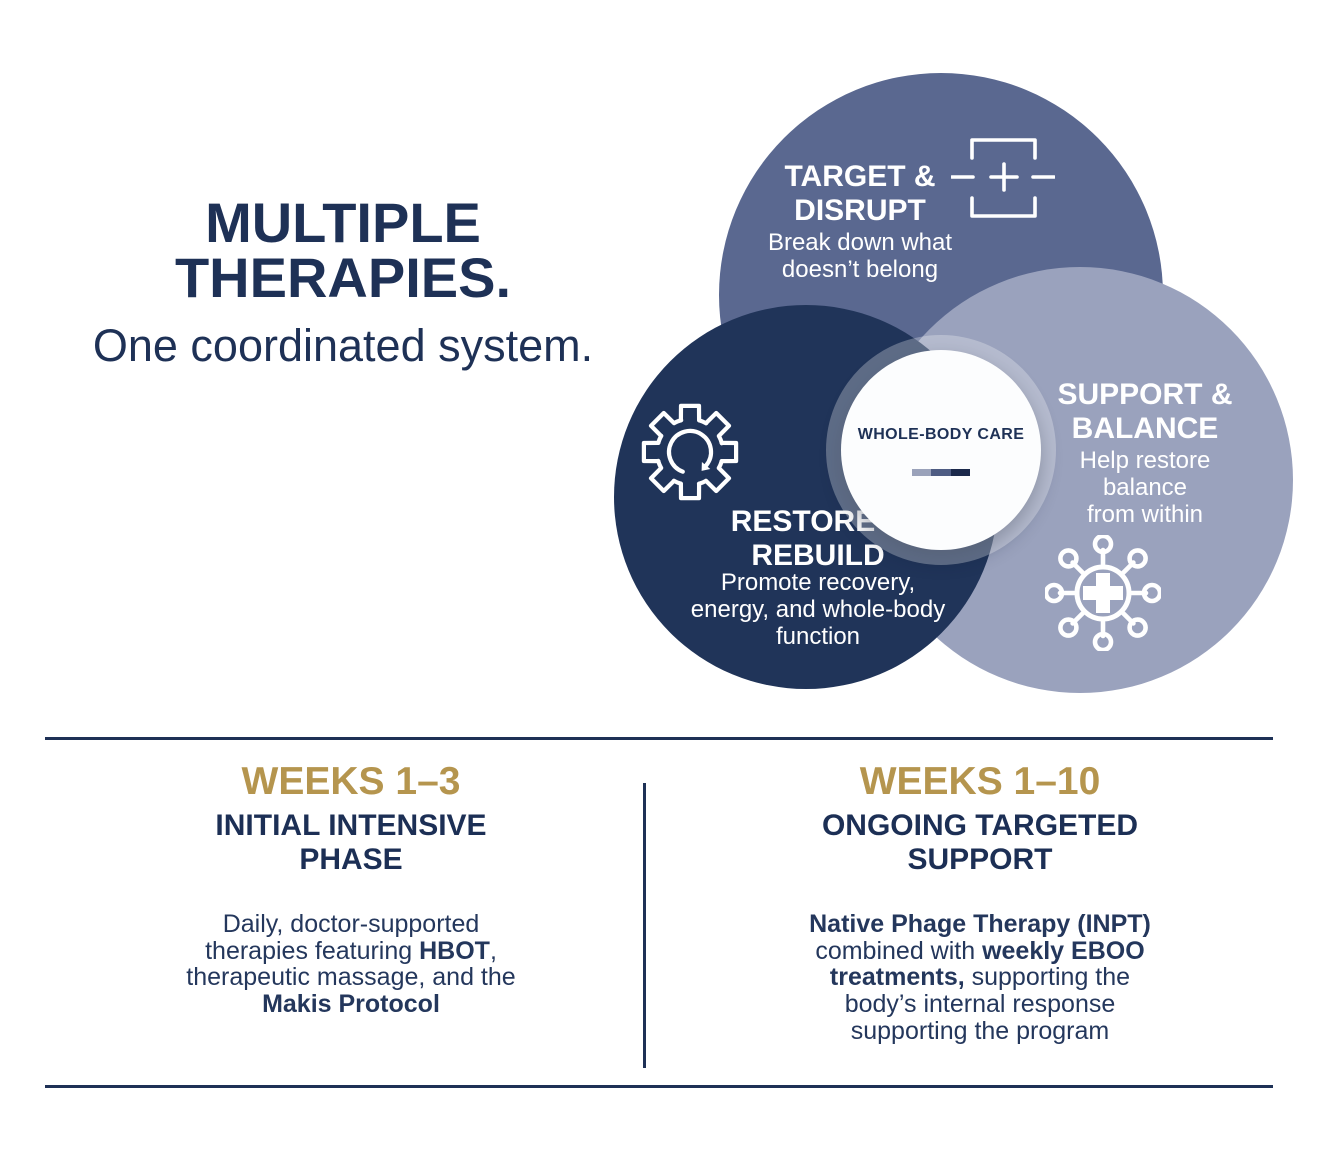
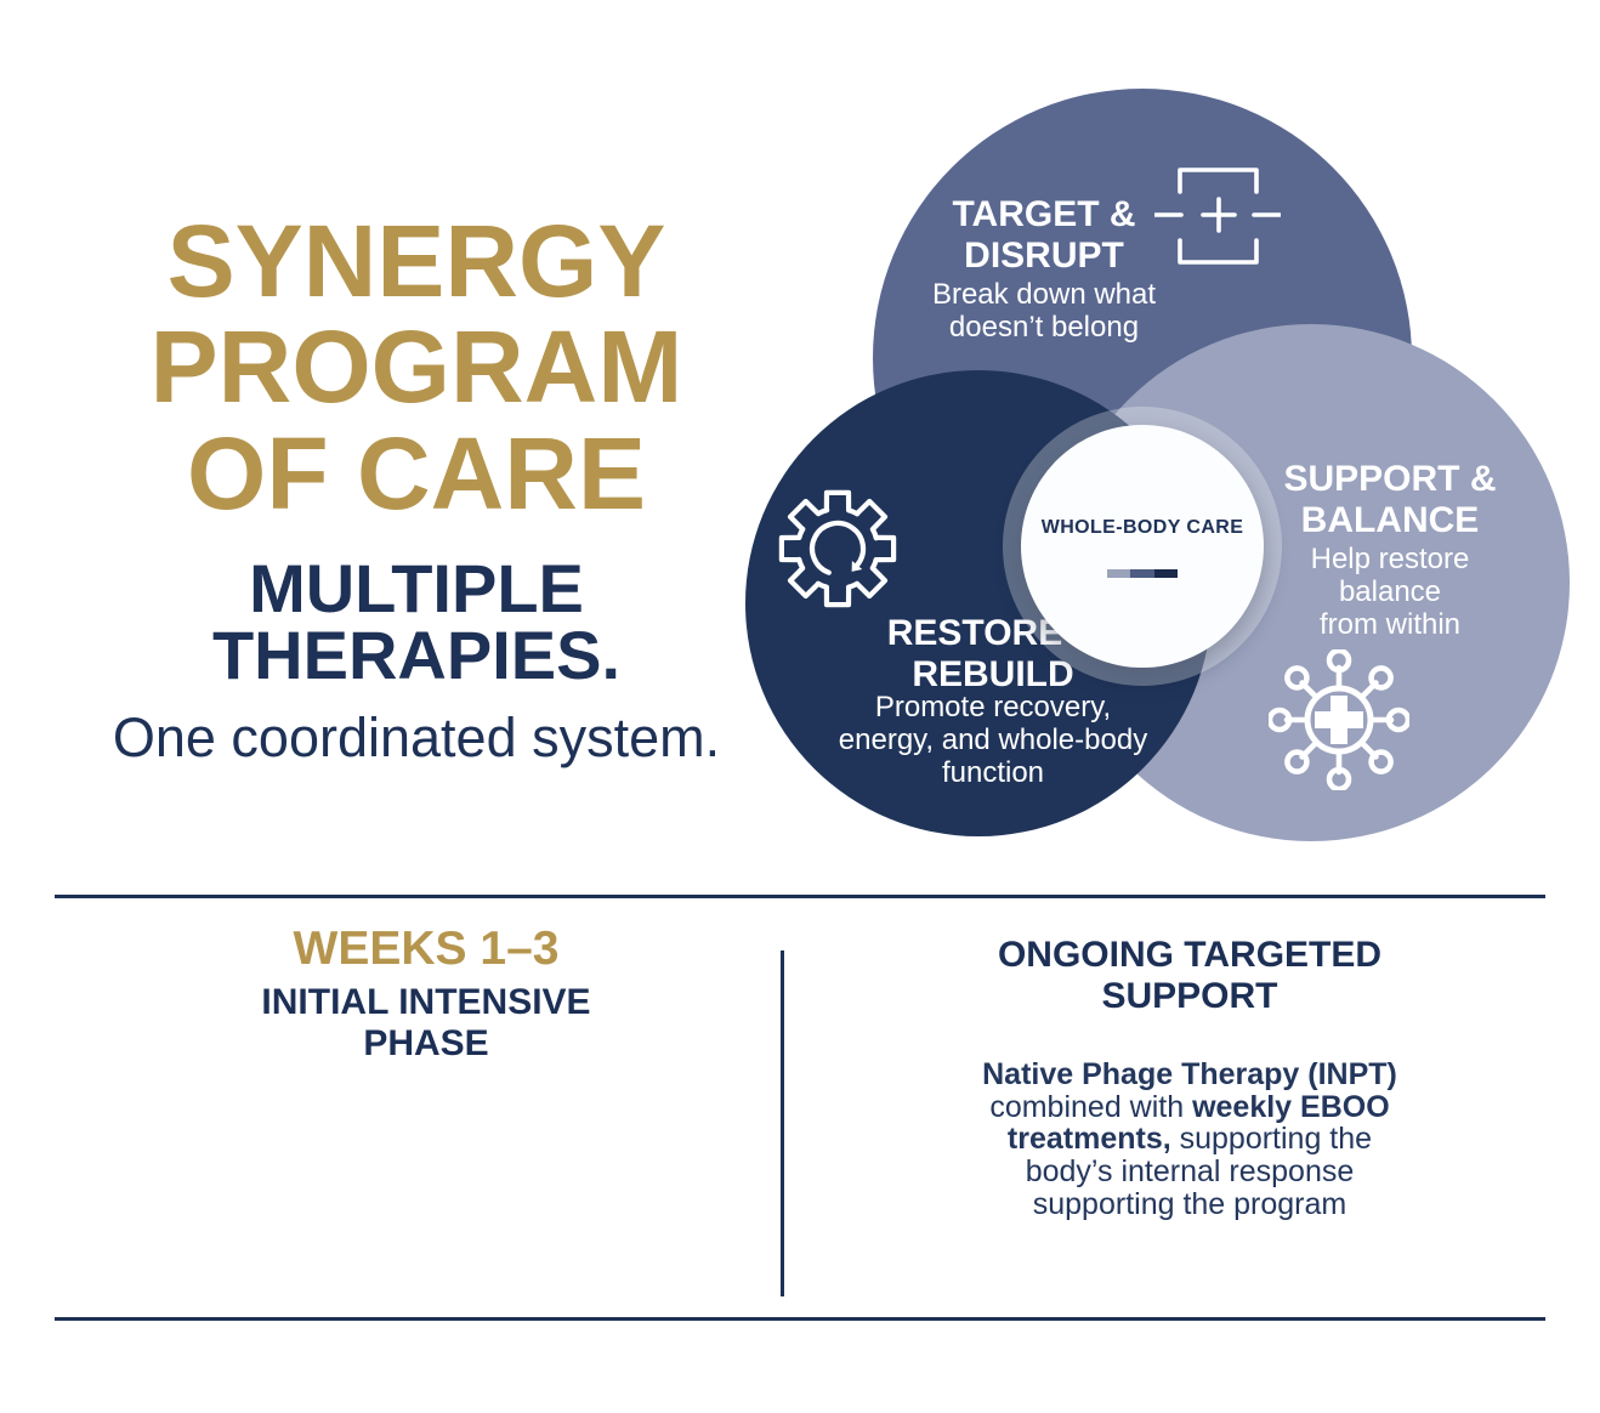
+ SYNERGY
+ PROGRAM
+ OF CARE
  MULTIPLE
  THERAPIES.
  One coordinated system.
  TARGET &
  DISRUPT
  Break down what
  doesn’t belong
  RESTORE
  REBUILD
  Promote recovery,
  energy, and whole-body
  function
  SUPPORT &
  BALANCE
  Help restore
  balance
  from within
  WHOLE-BODY CARE
  WEEKS 1–3
  INITIAL INTENSIVE
  PHASE
- Daily, doctor-supported therapies featuring HBOT, therapeutic massage, and the Makis Protocol
- WEEKS 1–10
  ONGOING TARGETED
  SUPPORT
  Native Phage Therapy (INPT) combined with weekly EBOO treatments, supporting the body’s internal response supporting the program
